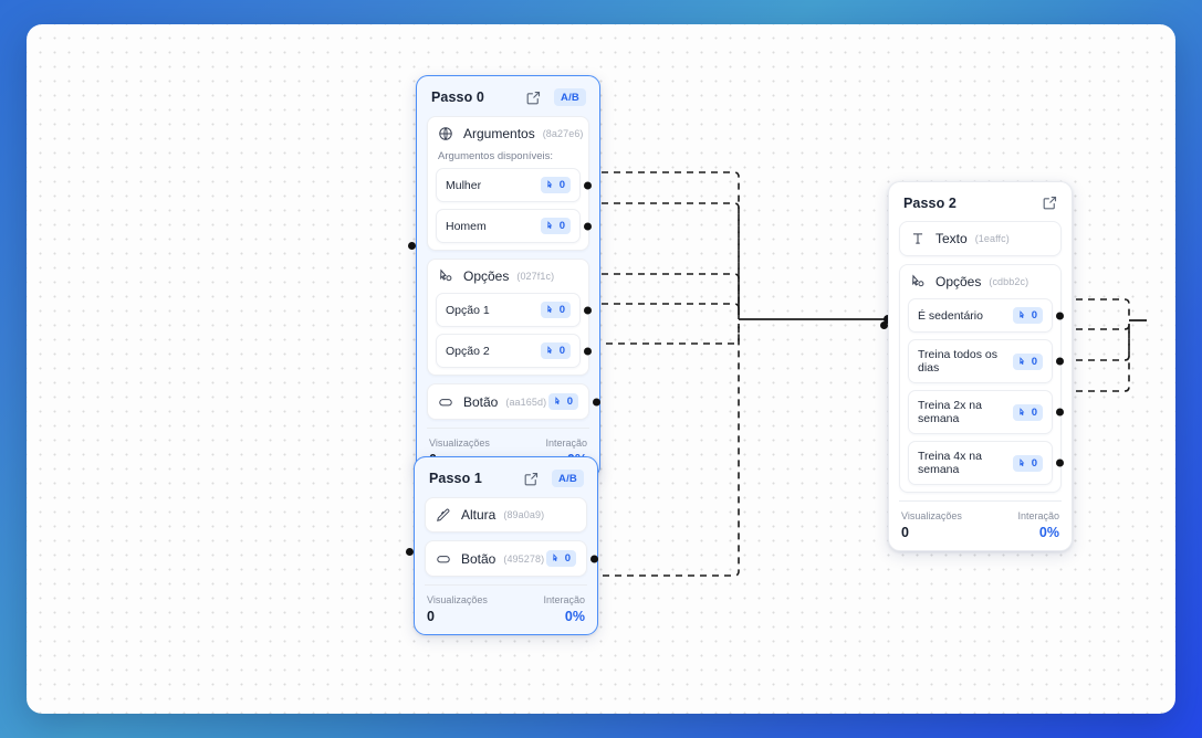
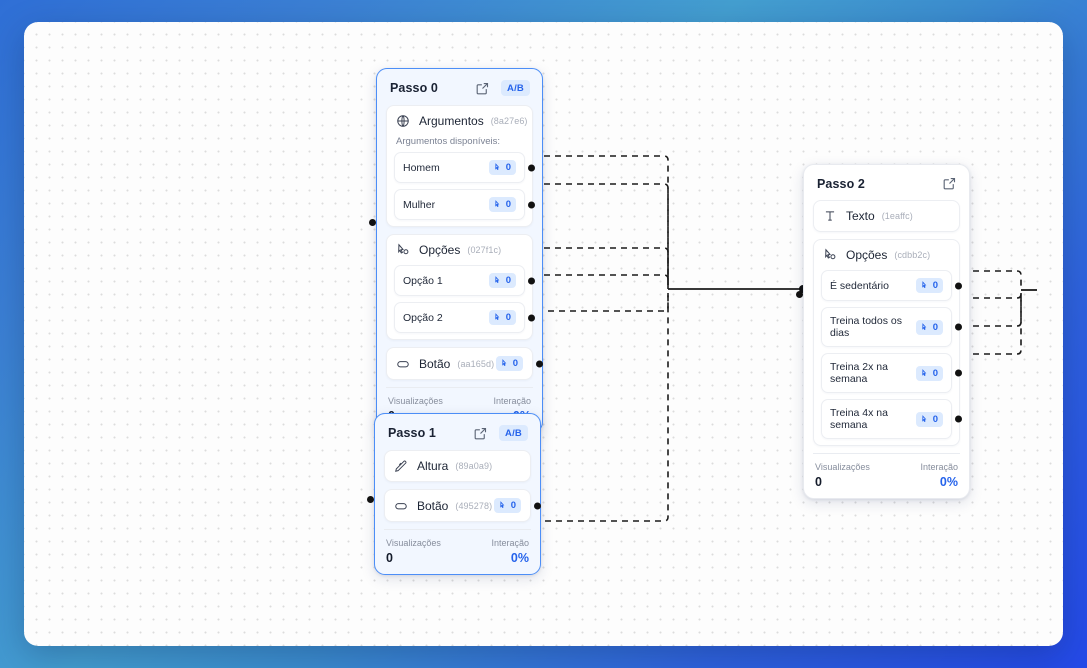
  Passo 0
  A/B
  Argumentos
  (8a27e6)
  Argumentos disponíveis:
- Mulher
+ Homem
  0
- Homem
+ Mulher
  0
  Opções
  (027f1c)
  Opção 1
  0
  Opção 2
  0
  Botão
  (aa165d)
  0
  Visualizações
  Interação
  Passo 1
  A/B
  Altura
  (89a0a9)
  Botão
  (495278)
  0
  Visualizações
  0
  Interação
  0%
  Passo 2
  Texto
  (1eaffc)
  Opções
  (cdbb2c)
  É sedentário
  0
  Treina todos os dias
  0
  Treina 2x na semana
  0
  Treina 4x na semana
  0
  Visualizações
  0
  Interação
  0%
